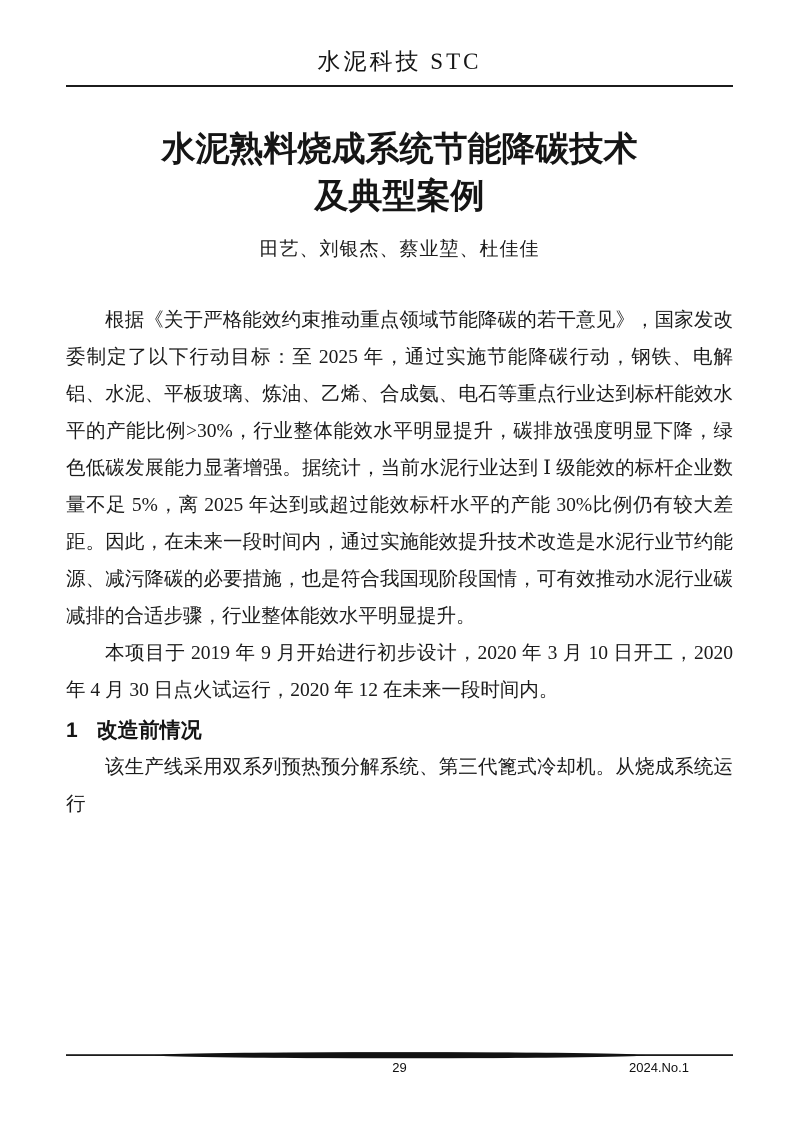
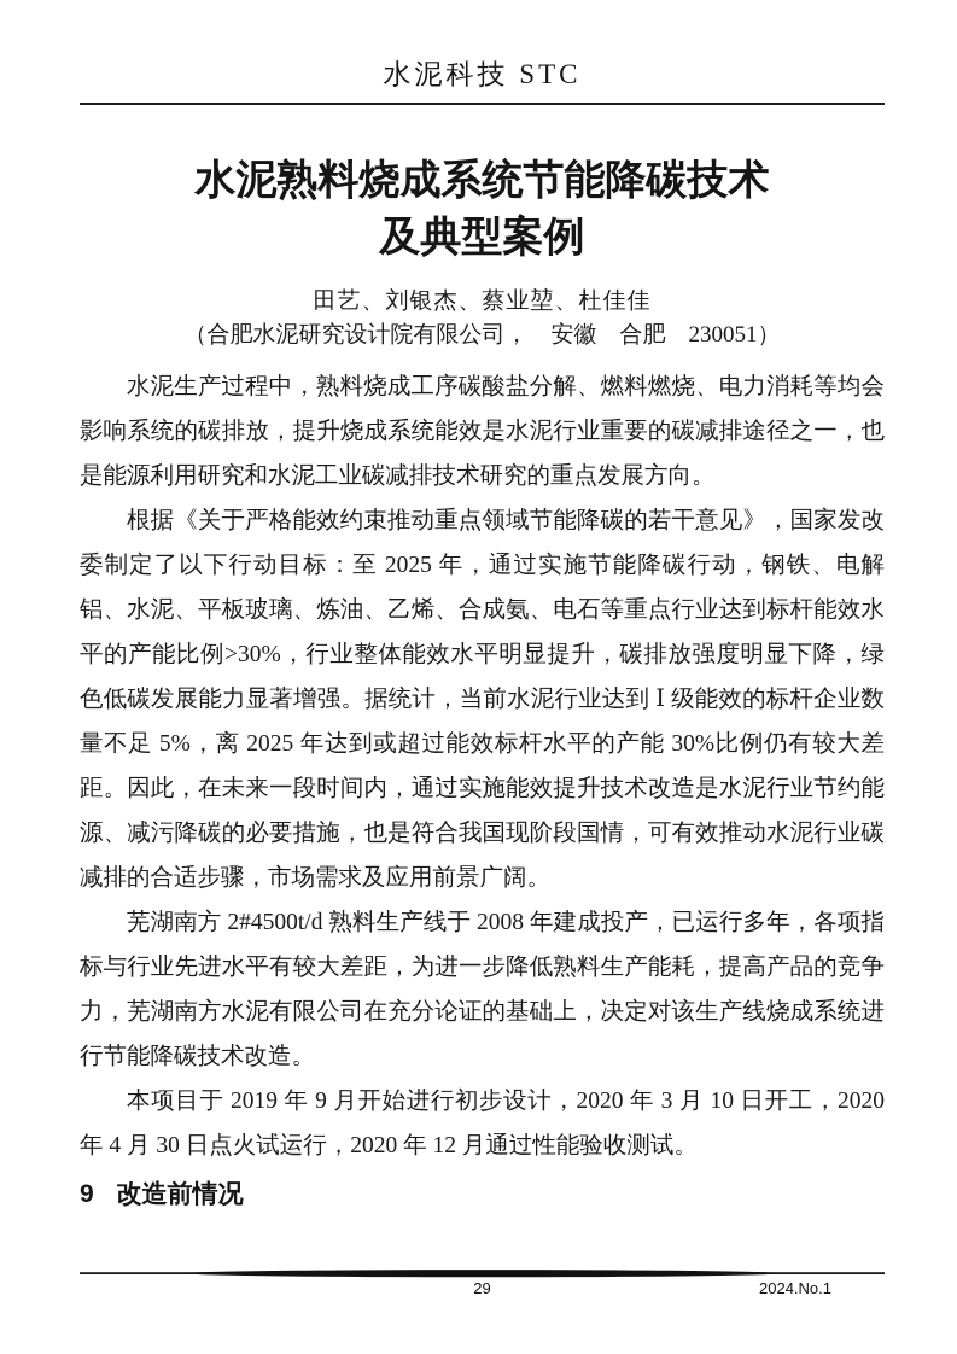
  水泥科技 STC
  水泥熟料烧成系统节能降碳技术
  及典型案例
  田艺、刘银杰、蔡业堃、杜佳佳
+ （合肥水泥研究设计院有限公司， 安徽 合肥 230051）
+ 水泥生产过程中，熟料烧成工序碳酸盐分解、燃料燃烧、电力消耗等均会影响系统的碳排放，提升烧成系统能效是水泥行业重要的碳减排途径之一，也是能源利用研究和水泥工业碳减排技术研究的重点发展方向。
- 根据《关于严格能效约束推动重点领域节能降碳的若干意见》，国家发改委制定了以下行动目标：至 2025 年，通过实施节能降碳行动，钢铁、电解铝、水泥、平板玻璃、炼油、乙烯、合成氨、电石等重点行业达到标杆能效水平的产能比例>30%，行业整体能效水平明显提升，碳排放强度明显下降，绿色低碳发展能力显著增强。据统计，当前水泥行业达到 Ⅰ 级能效的标杆企业数量不足 5%，离 2025 年达到或超过能效标杆水平的产能 30%比例仍有较大差距。因此，在未来一段时间内，通过实施能效提升技术改造是水泥行业节约能源、减污降碳的必要措施，也是符合我国现阶段国情，可有效推动水泥行业碳减排的合适步骤，行业整体能效水平明显提升。
+ 根据《关于严格能效约束推动重点领域节能降碳的若干意见》，国家发改委制定了以下行动目标：至 2025 年，通过实施节能降碳行动，钢铁、电解铝、水泥、平板玻璃、炼油、乙烯、合成氨、电石等重点行业达到标杆能效水平的产能比例>30%，行业整体能效水平明显提升，碳排放强度明显下降，绿色低碳发展能力显著增强。据统计，当前水泥行业达到 Ⅰ 级能效的标杆企业数量不足 5%，离 2025 年达到或超过能效标杆水平的产能 30%比例仍有较大差距。因此，在未来一段时间内，通过实施能效提升技术改造是水泥行业节约能源、减污降碳的必要措施，也是符合我国现阶段国情，可有效推动水泥行业碳减排的合适步骤，市场需求及应用前景广阔。
+ 芜湖南方 2#4500t/d 熟料生产线于 2008 年建成投产，已运行多年，各项指标与行业先进水平有较大差距，为进一步降低熟料生产能耗，提高产品的竞争力，芜湖南方水泥有限公司在充分论证的基础上，决定对该生产线烧成系统进行节能降碳技术改造。
- 本项目于 2019 年 9 月开始进行初步设计，2020 年 3 月 10 日开工，2020 年 4 月 30 日点火试运行，2020 年 12 在未来一段时间内。
+ 本项目于 2019 年 9 月开始进行初步设计，2020 年 3 月 10 日开工，2020 年 4 月 30 日点火试运行，2020 年 12 月通过性能验收测试。
- 1 改造前情况
+ 9 改造前情况
- 该生产线采用双系列预热预分解系统、第三代篦式冷却机。从烧成系统运行
  29
  2024.No.1
